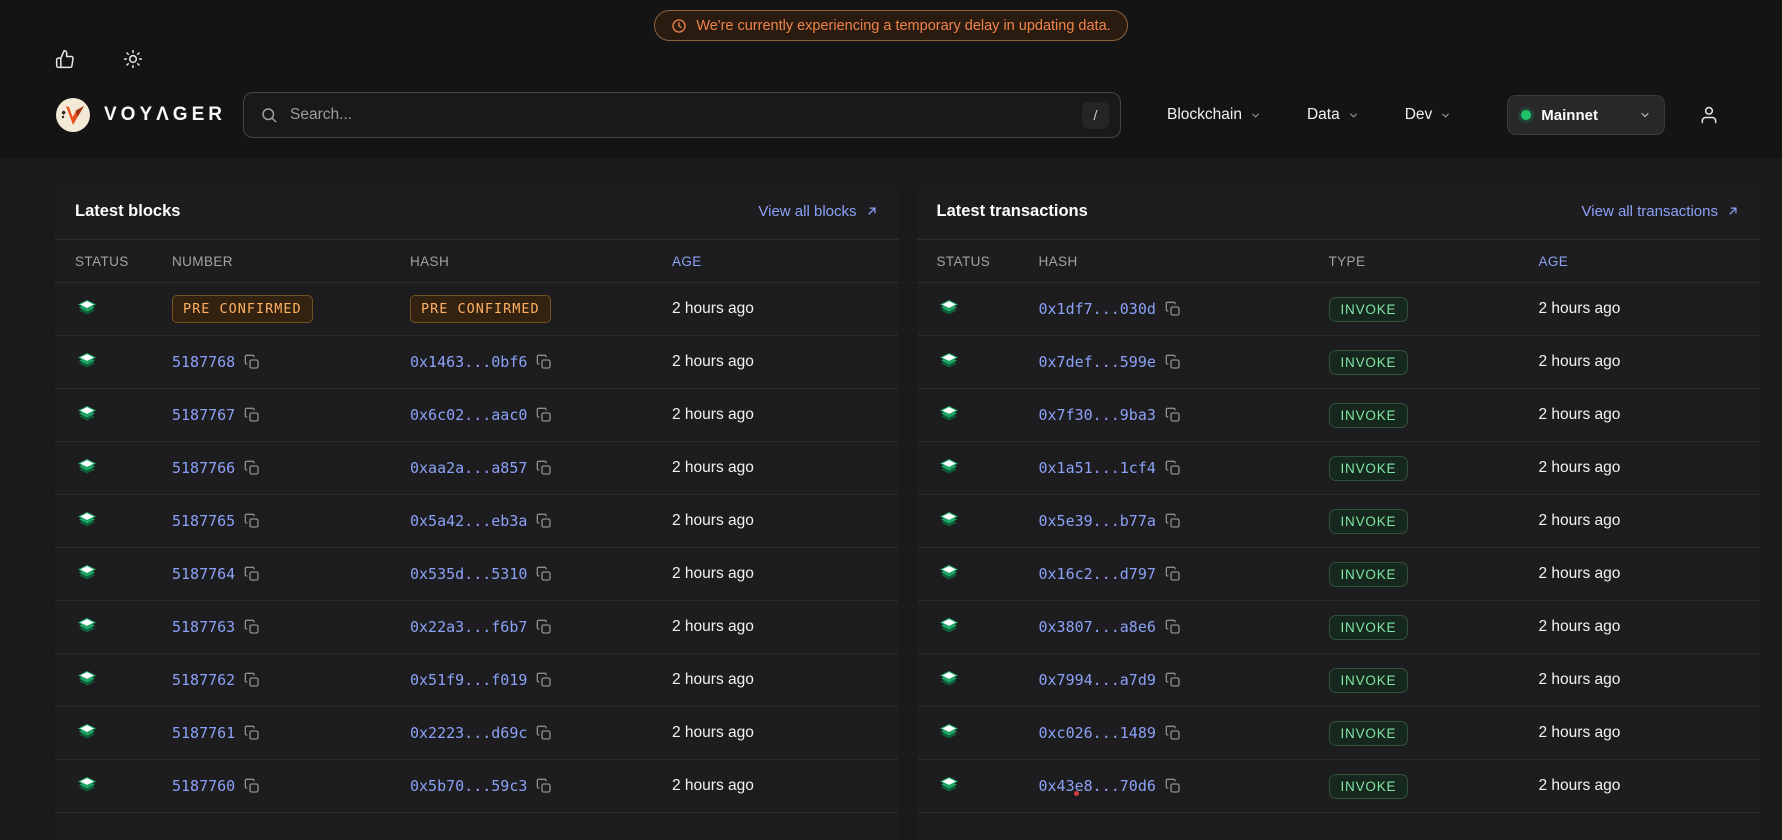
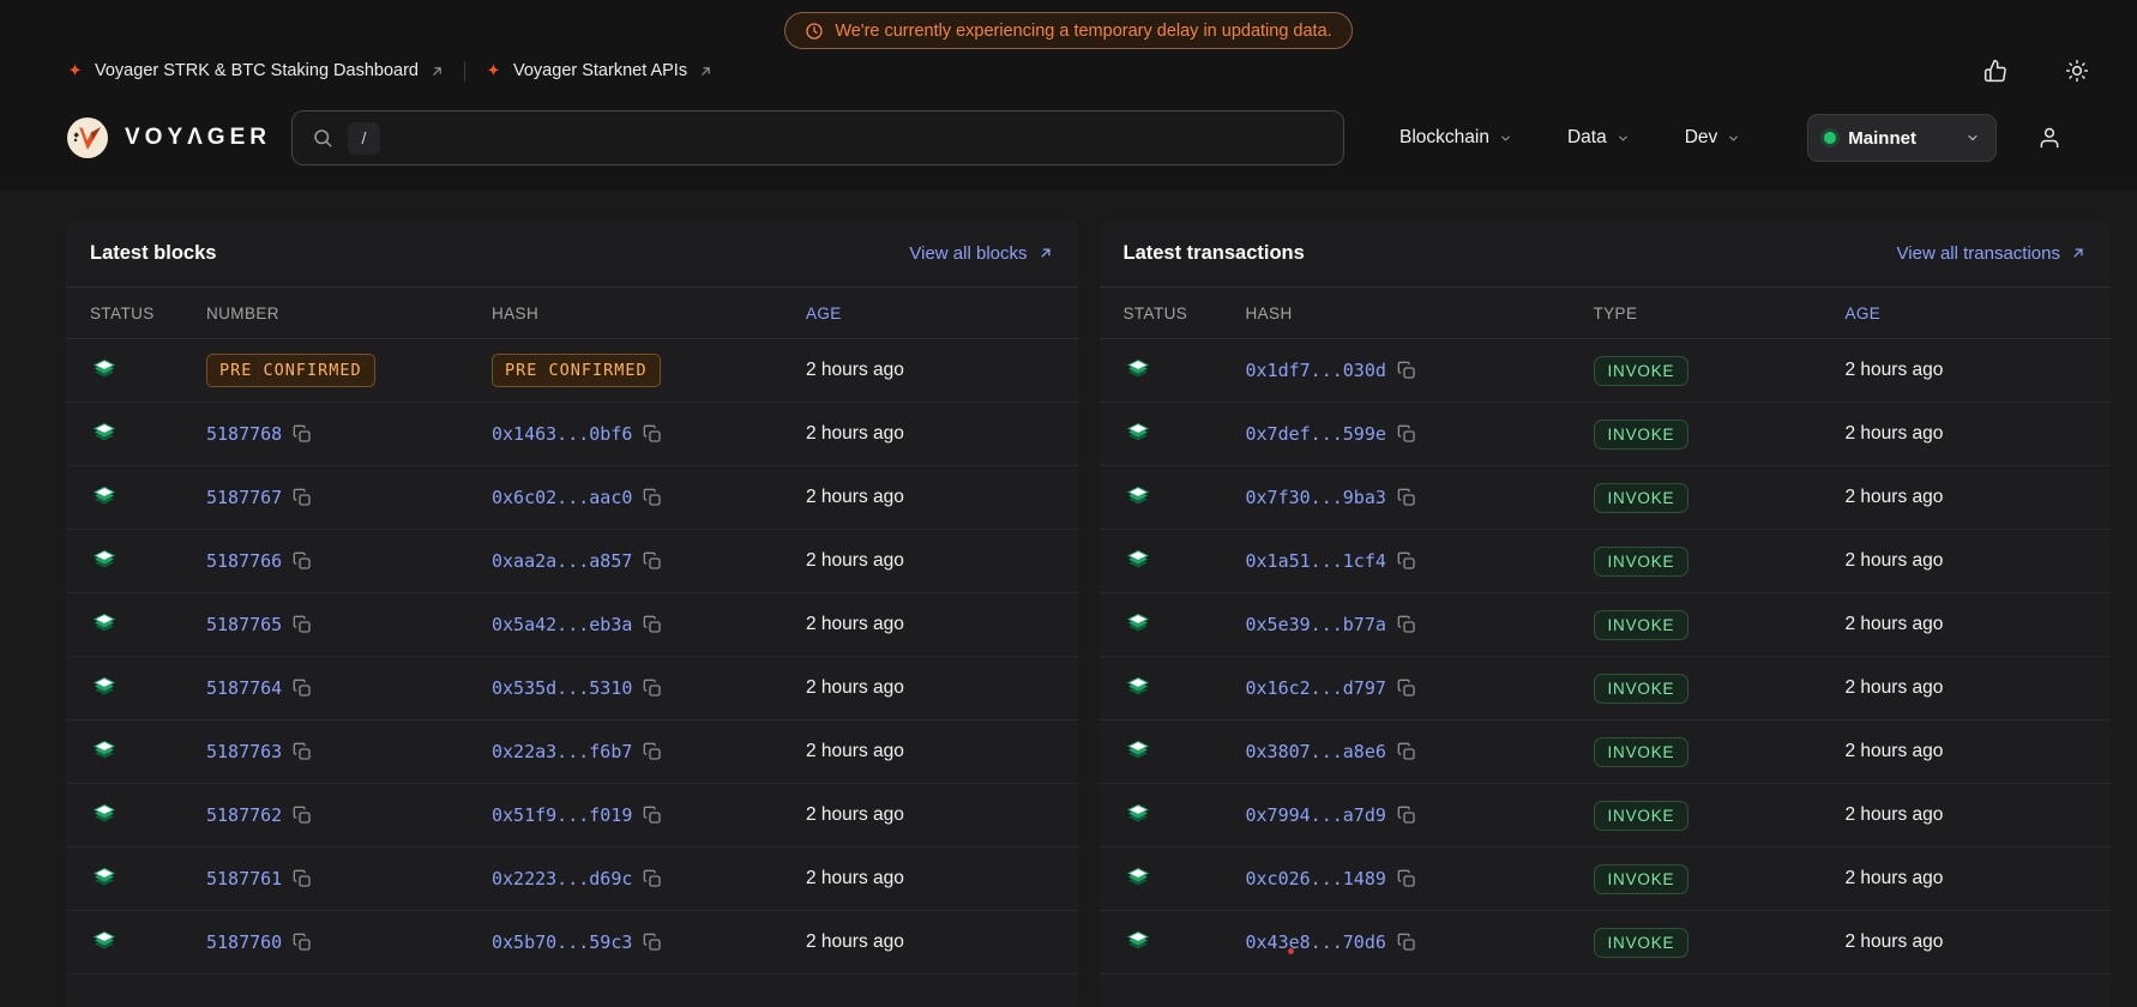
  We're currently experiencing a temporary delay in updating data.
+ Voyager STRK & BTC Staking Dashboard
+ Voyager Starknet APIs
  VOYΛGER
- Search...
  /
  Blockchain
  Data
  Dev
  Mainnet
  Latest blocks
  View all blocks
  STATUS
  NUMBER
  HASH
  AGE
  PRE CONFIRMED
  PRE CONFIRMED
  2 hours ago
  5187768
  0x1463...0bf6
  2 hours ago
  5187767
  0x6c02...aac0
  2 hours ago
  5187766
  0xaa2a...a857
  2 hours ago
  5187765
  0x5a42...eb3a
  2 hours ago
  5187764
  0x535d...5310
  2 hours ago
  5187763
  0x22a3...f6b7
  2 hours ago
  5187762
  0x51f9...f019
  2 hours ago
  5187761
  0x2223...d69c
  2 hours ago
  5187760
  0x5b70...59c3
  2 hours ago
  Latest transactions
  View all transactions
  STATUS
  HASH
  TYPE
  AGE
  0x1df7...030d
  INVOKE
  2 hours ago
  0x7def...599e
  INVOKE
  2 hours ago
  0x7f30...9ba3
  INVOKE
  2 hours ago
  0x1a51...1cf4
  INVOKE
  2 hours ago
  0x5e39...b77a
  INVOKE
  2 hours ago
  0x16c2...d797
  INVOKE
  2 hours ago
  0x3807...a8e6
  INVOKE
  2 hours ago
  0x7994...a7d9
  INVOKE
  2 hours ago
  0xc026...1489
  INVOKE
  2 hours ago
  0x43e8...70d6
  INVOKE
  2 hours ago
